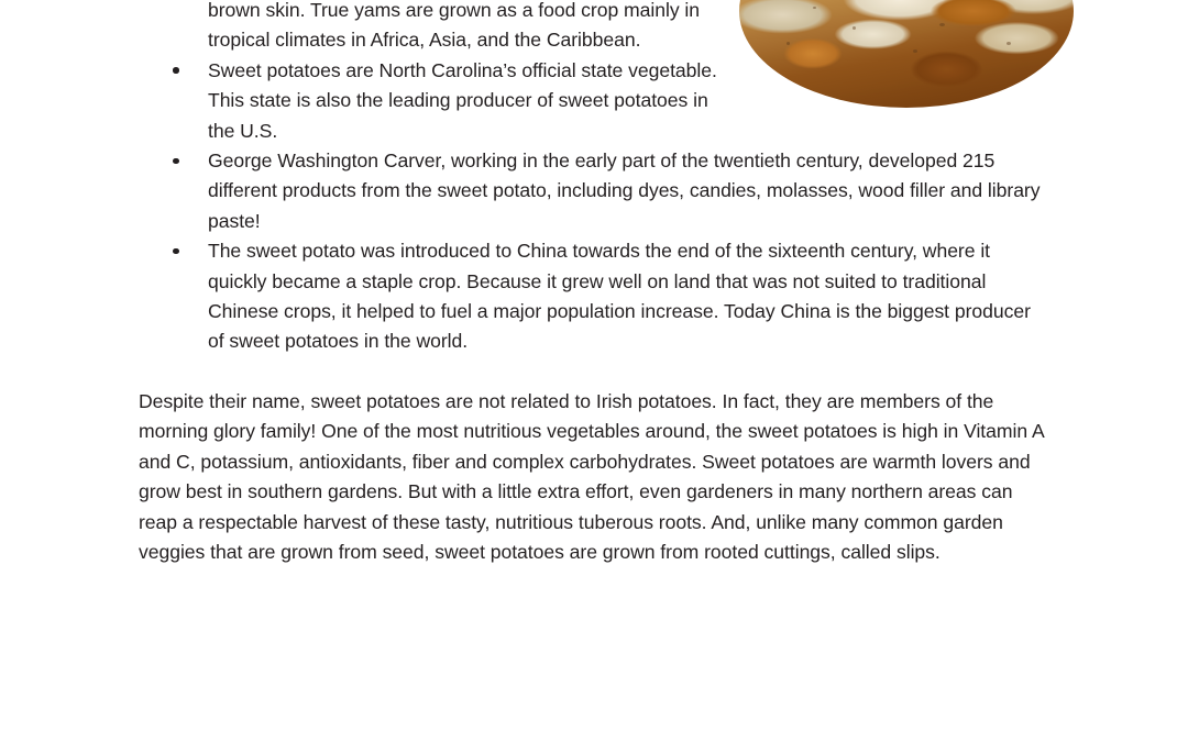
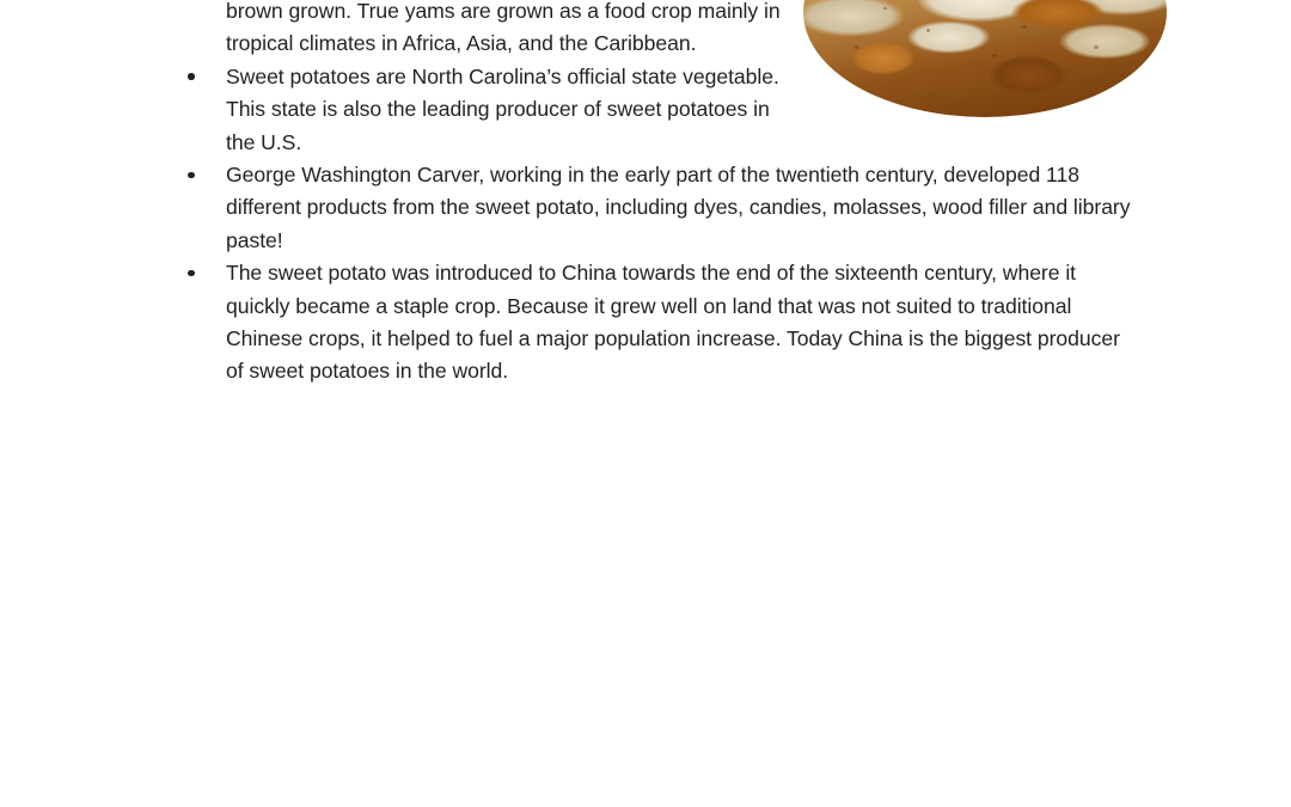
- brown skin. True yams are grown as a food crop mainly in tropical climates in Africa, Asia, and the Caribbean.
+ brown grown. True yams are grown as a food crop mainly in tropical climates in Africa, Asia, and the Caribbean.
  Sweet potatoes are North Carolina’s official state vegetable. This state is also the leading producer of sweet potatoes in the U.S.
- George Washington Carver, working in the early part of the twentieth century, developed 215 different products from the sweet potato, including dyes, candies, molasses, wood filler and library paste!
+ George Washington Carver, working in the early part of the twentieth century, developed 118 different products from the sweet potato, including dyes, candies, molasses, wood filler and library paste!
  The sweet potato was introduced to China towards the end of the sixteenth century, where it quickly became a staple crop. Because it grew well on land that was not suited to traditional Chinese crops, it helped to fuel a major population increase. Today China is the biggest producer of sweet potatoes in the world.
- Despite their name, sweet potatoes are not related to Irish potatoes. In fact, they are members of the morning glory family! One of the most nutritious vegetables around, the sweet potatoes is high in Vitamin A and C, potassium, antioxidants, fiber and complex carbohydrates. Sweet potatoes are warmth lovers and grow best in southern gardens. But with a little extra effort, even gardeners in many northern areas can reap a respectable harvest of these tasty, nutritious tuberous roots. And, unlike many common garden veggies that are grown from seed, sweet potatoes are grown from rooted cuttings, called slips.
